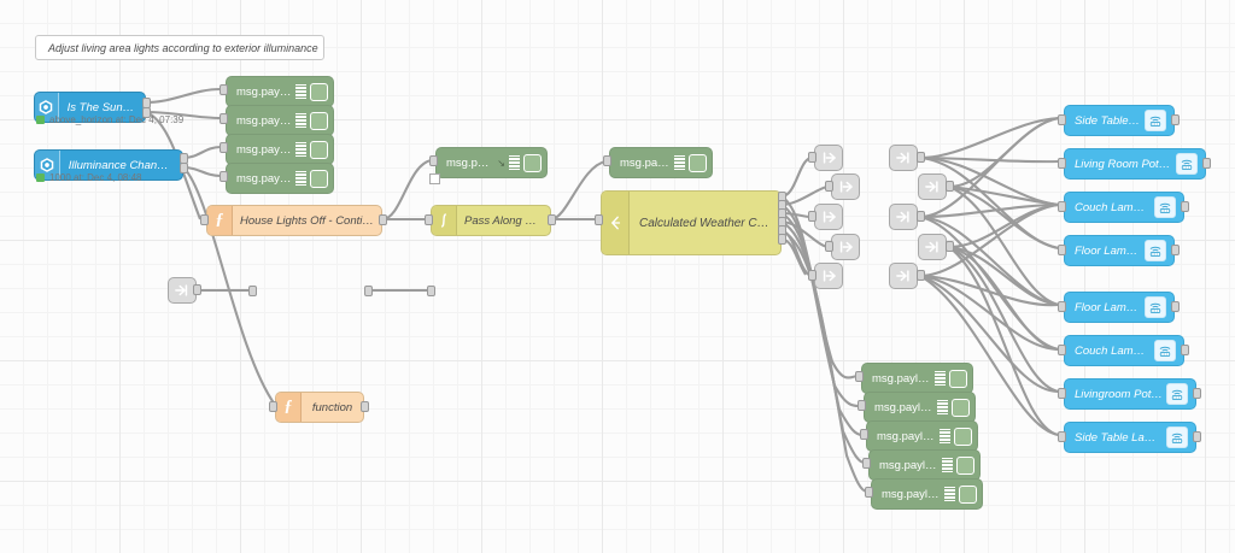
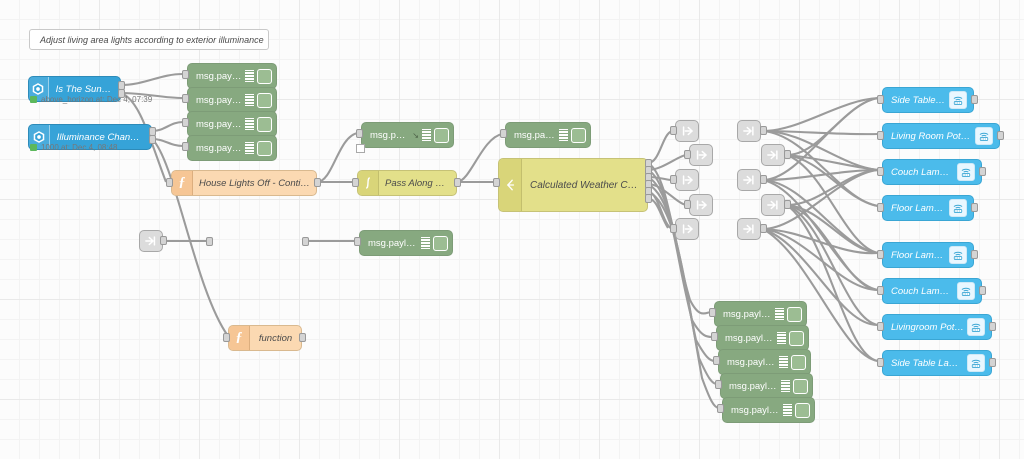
  Adjust living area lights according to exterior illuminance
  Is The Sun-up
  above_horizon at: Dec 4, 07:39
  Illuminance Changed
  1000 at: Dec 4, 08:48
  msg.payloa
  msg.payloa
  msg.payloa
  msg.payloa
  msg.paylo
  ↘
  msg.paylo
+ msg.payload
  msg.payloa
  msg.payloa
  msg.payloa
  msg.payloa
  msg.payloa
  ƒ
  House Lights Off - Continu
  Pass Along Upd
  Calculated Weather Cond
  ƒ
  function
  Side Table -
  Living Room Pots -
  Couch Lamp -
  Floor Lamp -
  Floor Lamp -
  Couch Lamp -
  Livingroom Pots -
  Side Table Lamp
